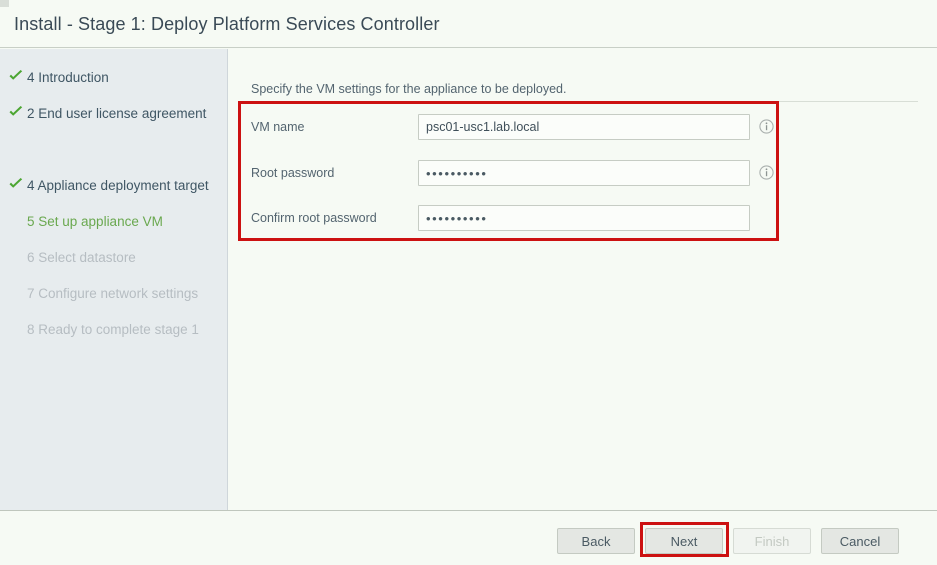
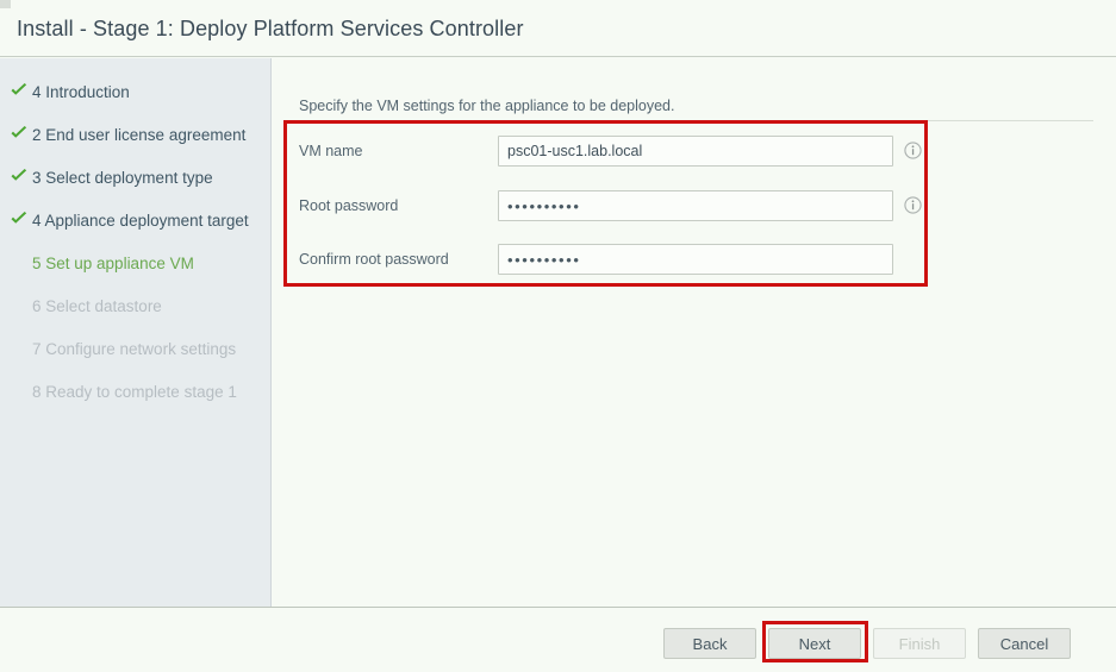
  Install - Stage 1: Deploy Platform Services Controller
  4 Introduction
  2 End user license agreement
+ 3 Select deployment type
  4 Appliance deployment target
  5 Set up appliance VM
  6 Select datastore
  7 Configure network settings
  8 Ready to complete stage 1
  Specify the VM settings for the appliance to be deployed.
  VM name
  psc01-usc1.lab.local
  Root password
  ••••••••••
  Confirm root password
  ••••••••••
  Back
  Next
  Finish
  Cancel
